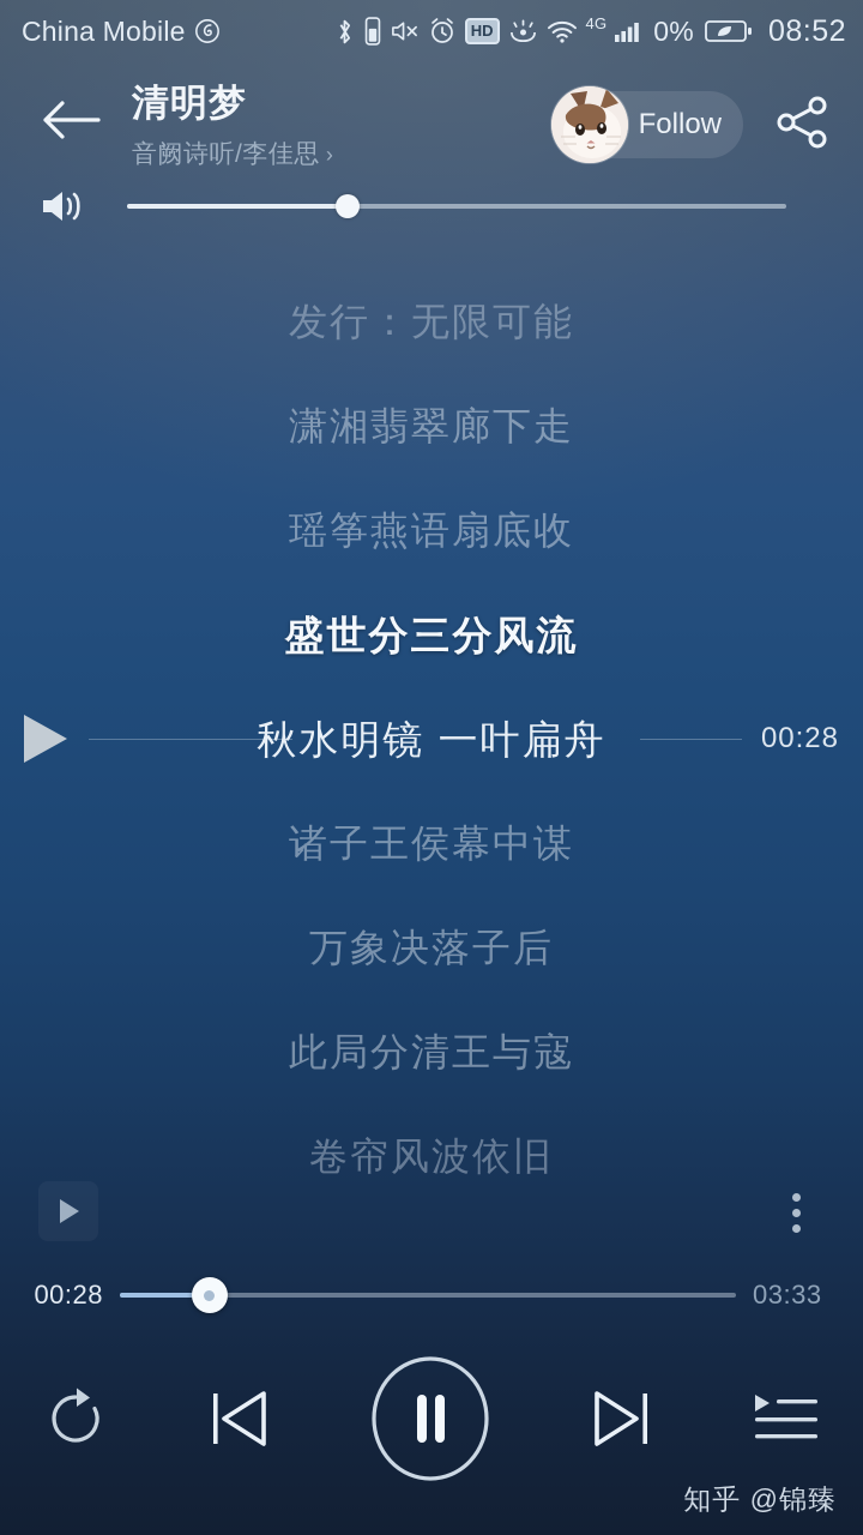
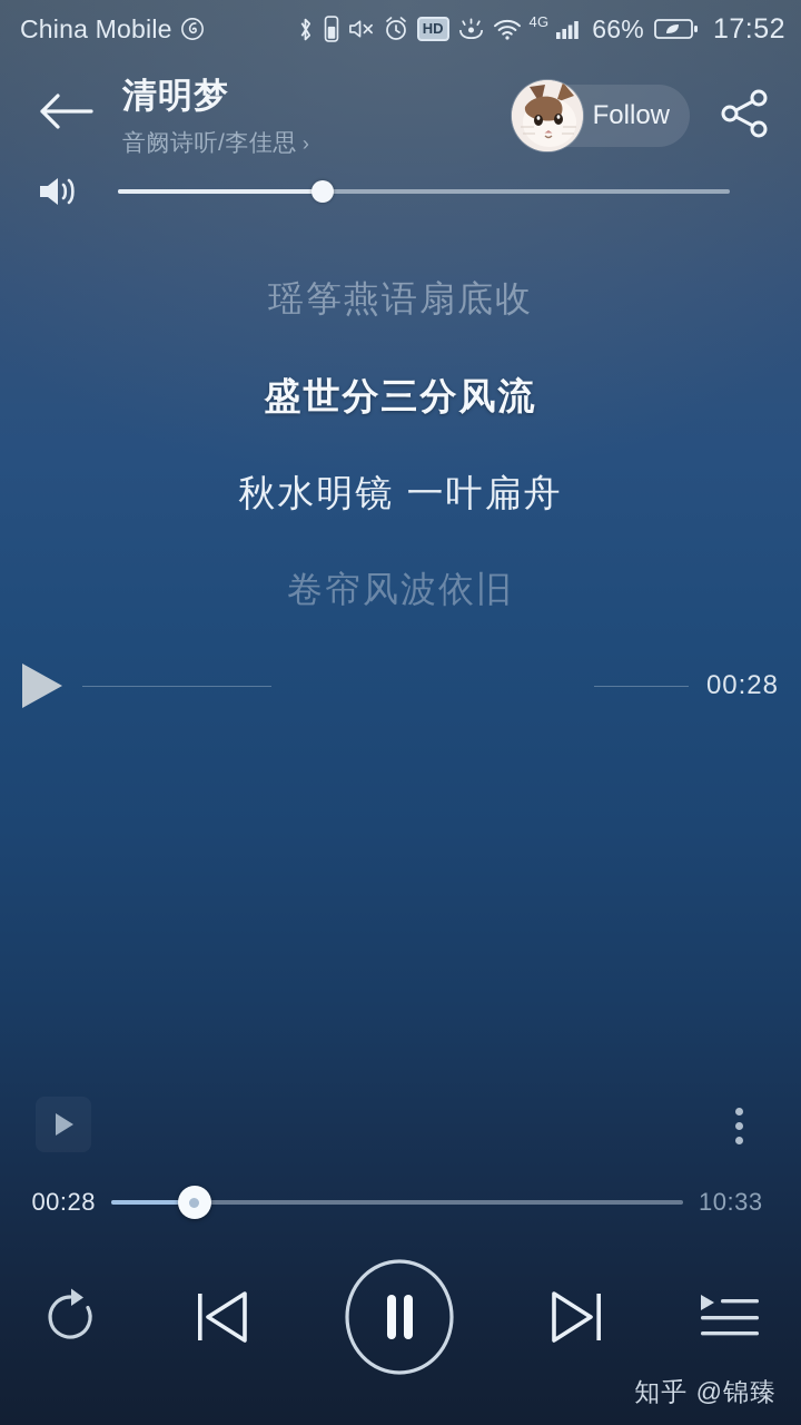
  China Mobile
  HD
  4G
- 0%
+ 66%
- 08:52
+ 17:52
  清明梦
  音阙诗听/李佳思
  ›
  Follow
- 发行：无限可能
- 潇湘翡翠廊下走
  瑶筝燕语扇底收
  盛世分三分风流
  秋水明镜 一叶扁舟
- 诸子王侯幕中谋
- 万象决落子后
- 此局分清王与寇
  卷帘风波依旧
  00:28
  00:28
- 03:33
+ 10:33
  知乎 @锦臻
